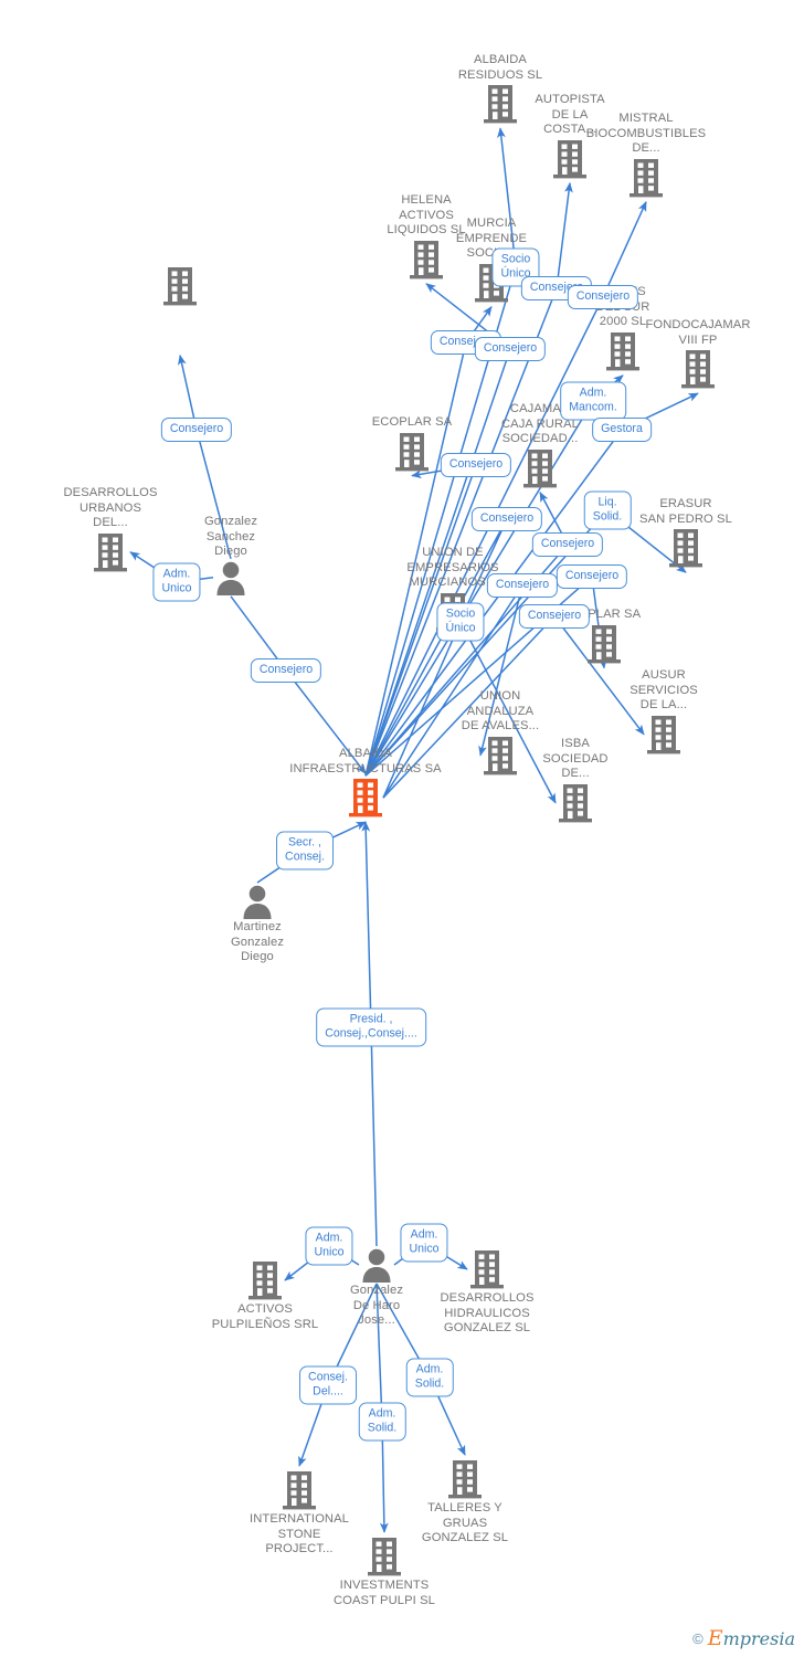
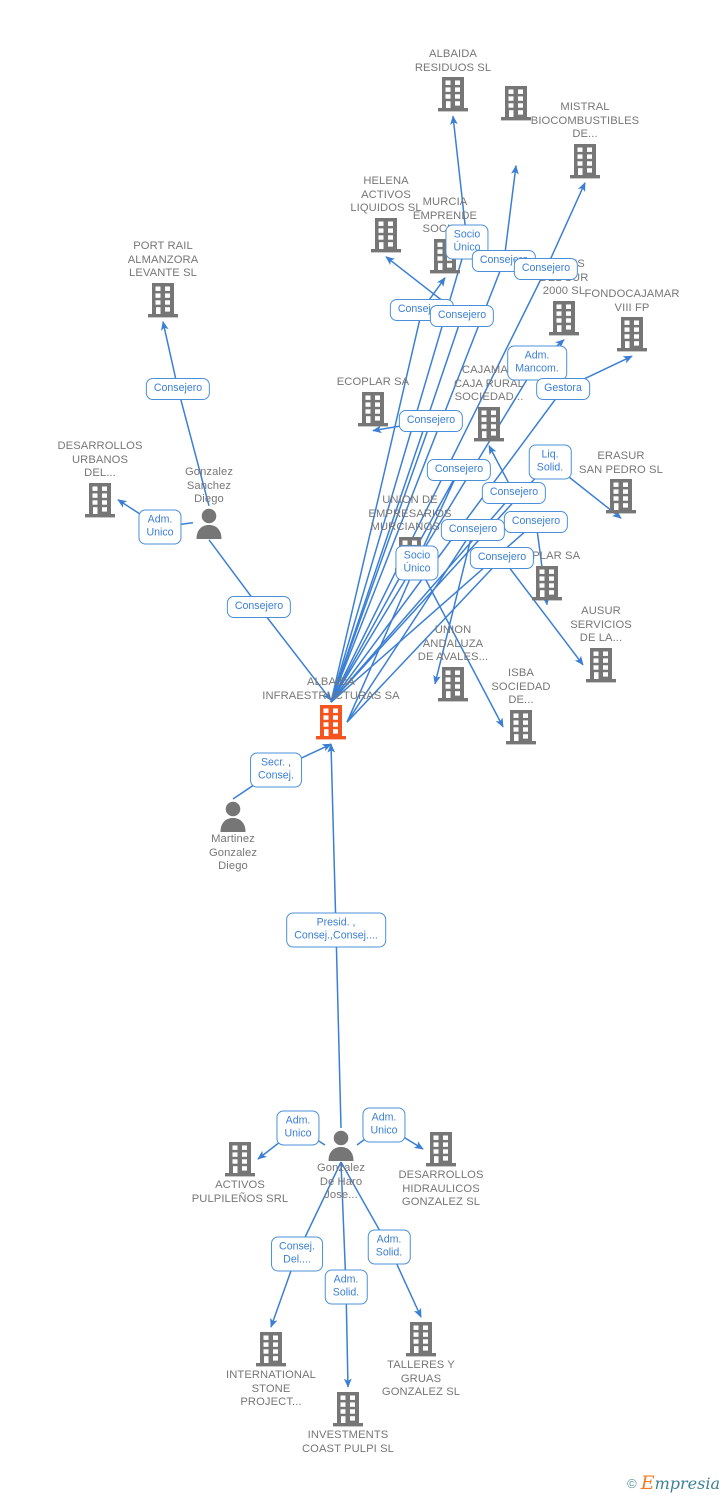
  ALBAIDA
  RESIDUOS SL
- AUTOPISTA
- DE LA
- COSTA...
  MISTRAL
  BIOCOMBUSTIBLES
  DE...
  HELENA
  ACTIVOS
  LIQUIDOS SL
  MURCIA
  EMPRENDE
  2000 SL
  FONDOCAJAMAR
  VIII FP
+ PORT RAIL
+ ALMANZORA
+ LEVANTE SL
  ECOPLAR SA
  CAJAMA
  CAJA RURAL
  SOCIEDAD...
  DESARROLLOS
  URBANOS
  DEL...
  ERASUR
  SAN PEDRO SL
  UNION DE
  EMPRESARIOS
  MURCIANOS
  Gonzalez
  Sanchez
  Diego
  AUSUR
  SERVICIOS
  DE LA...
  UNION
  ANDALUZA
  DE AVALES...
  ISBA
  SOCIEDAD
  DE...
  ALBAIDA
  INFRAESTRUCTURAS SA
  Martinez
  Gonzalez
  Diego
  ACTIVOS
  PULPILEÑOS SRL
  Gonzalez
  De Haro
  Jose...
  DESARROLLOS
  HIDRAULICOS
  GONZALEZ SL
  INTERNATIONAL
  STONE
  PROJECT...
  TALLERES Y
  GRUAS
  GONZALEZ SL
  INVESTMENTS
  COAST PULPI SL
  Consejero
  Consejero
  Adm.
  Unico
  Socio
  Único
  Consejero
  Consejero
  Adm.
  Mancom.
  Gestora
  Consejero
  Consejero
  Liq.
  Solid.
  Consejero
  Consejero
  Consejero
  Consejero
  Socio
  Único
  Secr. ,
  Consej.
  Presid. ,
  Consej.,Consej....
  Adm.
  Unico
  Adm.
  Unico
  Consej.
  Del....
  Adm.
  Solid.
  Adm.
  Solid.
  ©
  Empresia
